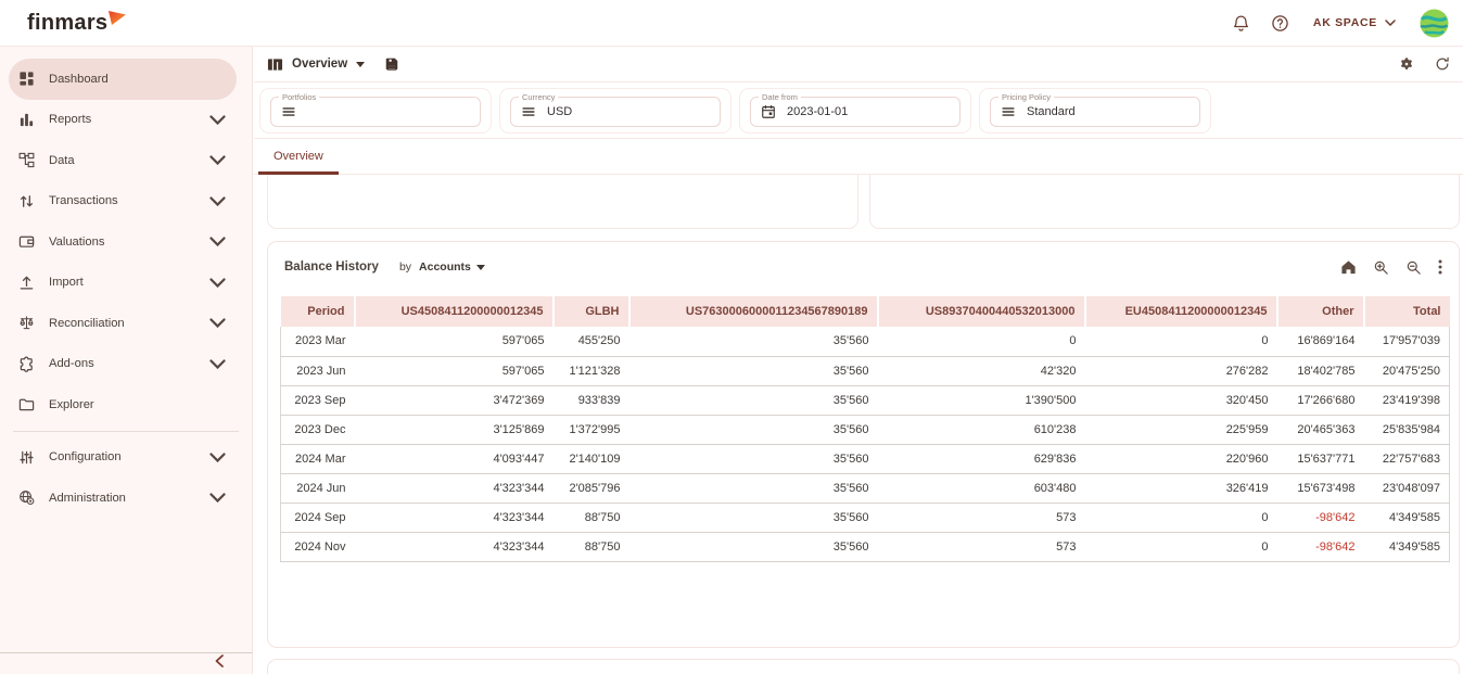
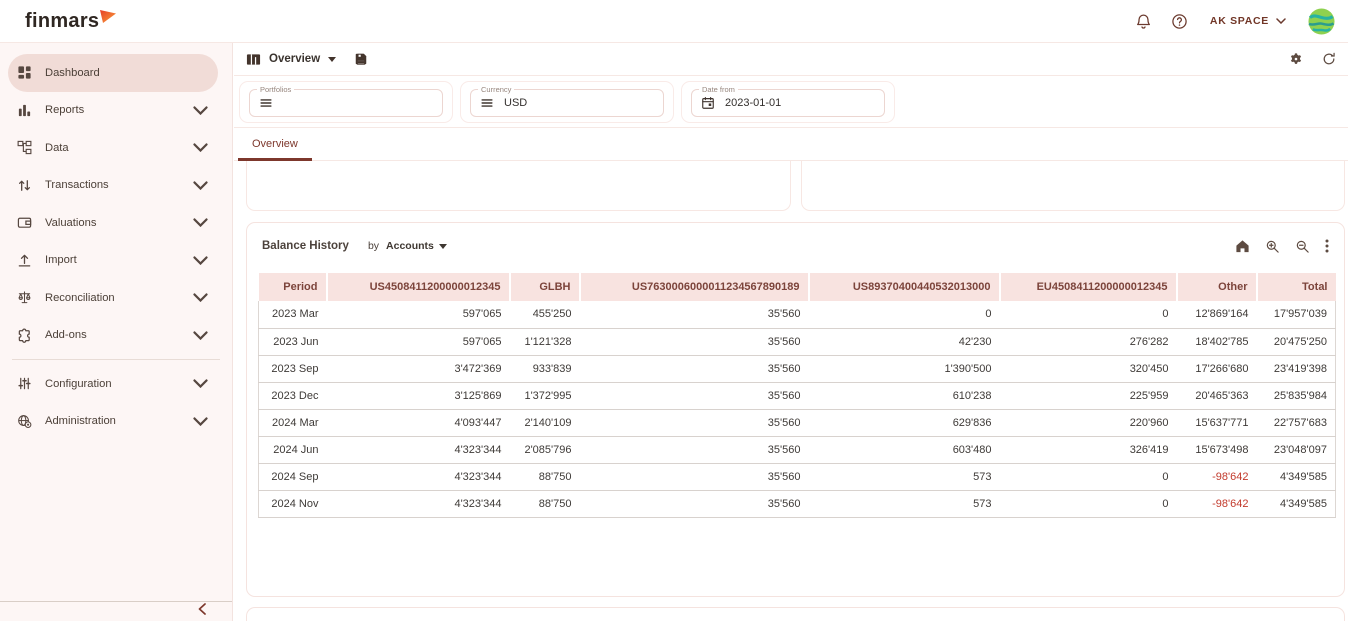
  finmars
  AK SPACE
  Dashboard
  Reports
  Data
  Transactions
  Valuations
  Import
  Reconciliation
  Add-ons
- Explorer
  Configuration
  Administration
  Overview
  Portfolios
  Currency
  USD
  Date from
  2023-01-01
- Pricing Policy
- Standard
  Overview
  Balance History
  by
  Accounts
  Period	US4508411200000012345	GLBH	US7630006000011234567890189	US89370400440532013000	EU4508411200000012345	Other	Total
- 2023 Mar	597'065	455'250	35'560	0	0	16'869'164	17'957'039
+ 2023 Mar	597'065	455'250	35'560	0	0	12'869'164	17'957'039
- 2023 Jun	597'065	1'121'328	35'560	42'320	276'282	18'402'785	20'475'250
+ 2023 Jun	597'065	1'121'328	35'560	42'230	276'282	18'402'785	20'475'250
  2023 Sep	3'472'369	933'839	35'560	1'390'500	320'450	17'266'680	23'419'398
  2023 Dec	3'125'869	1'372'995	35'560	610'238	225'959	20'465'363	25'835'984
  2024 Mar	4'093'447	2'140'109	35'560	629'836	220'960	15'637'771	22'757'683
  2024 Jun	4'323'344	2'085'796	35'560	603'480	326'419	15'673'498	23'048'097
  2024 Sep	4'323'344	88'750	35'560	573	0	-98'642	4'349'585
  2024 Nov	4'323'344	88'750	35'560	573	0	-98'642	4'349'585
